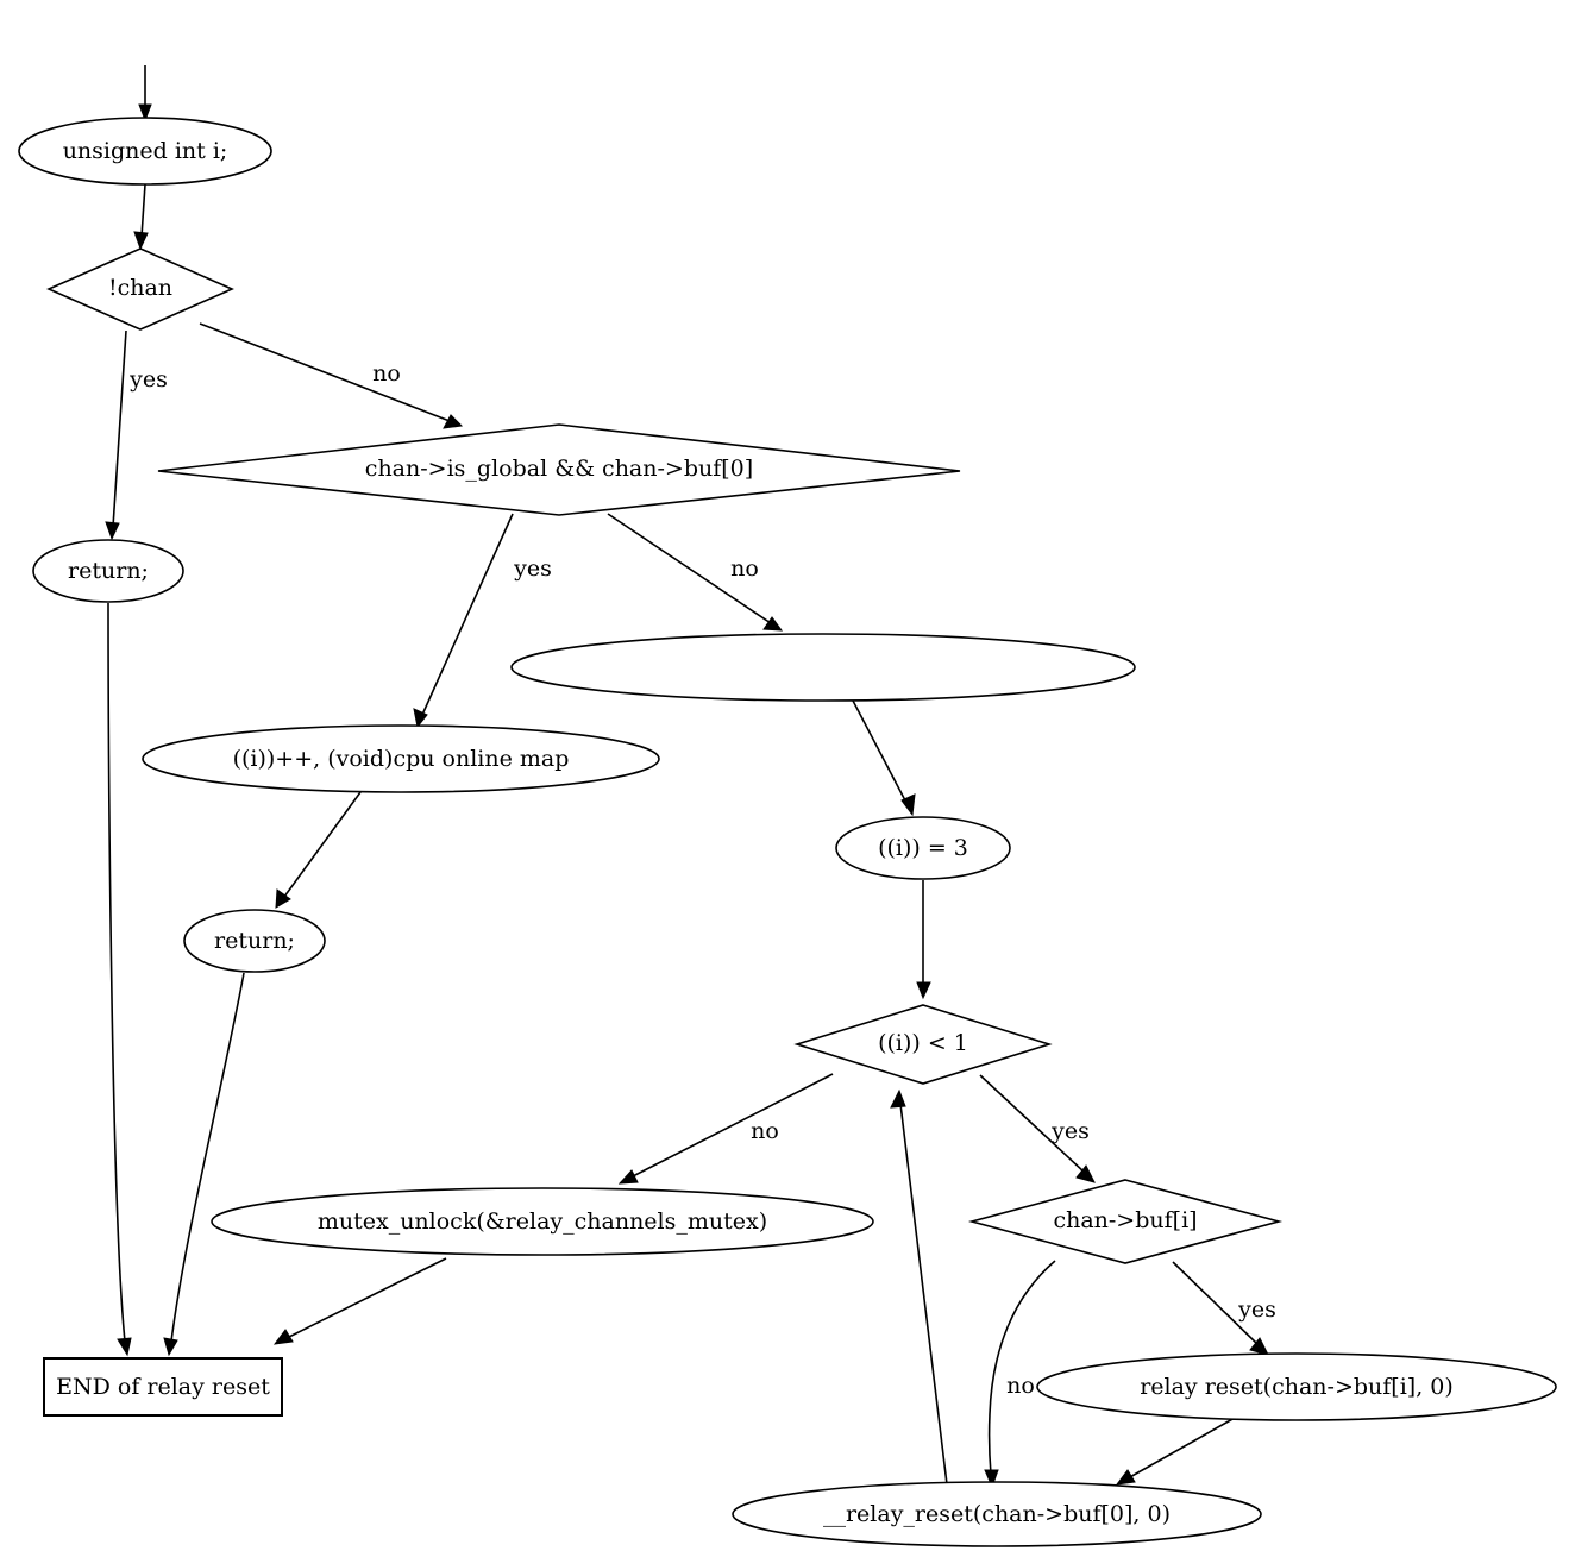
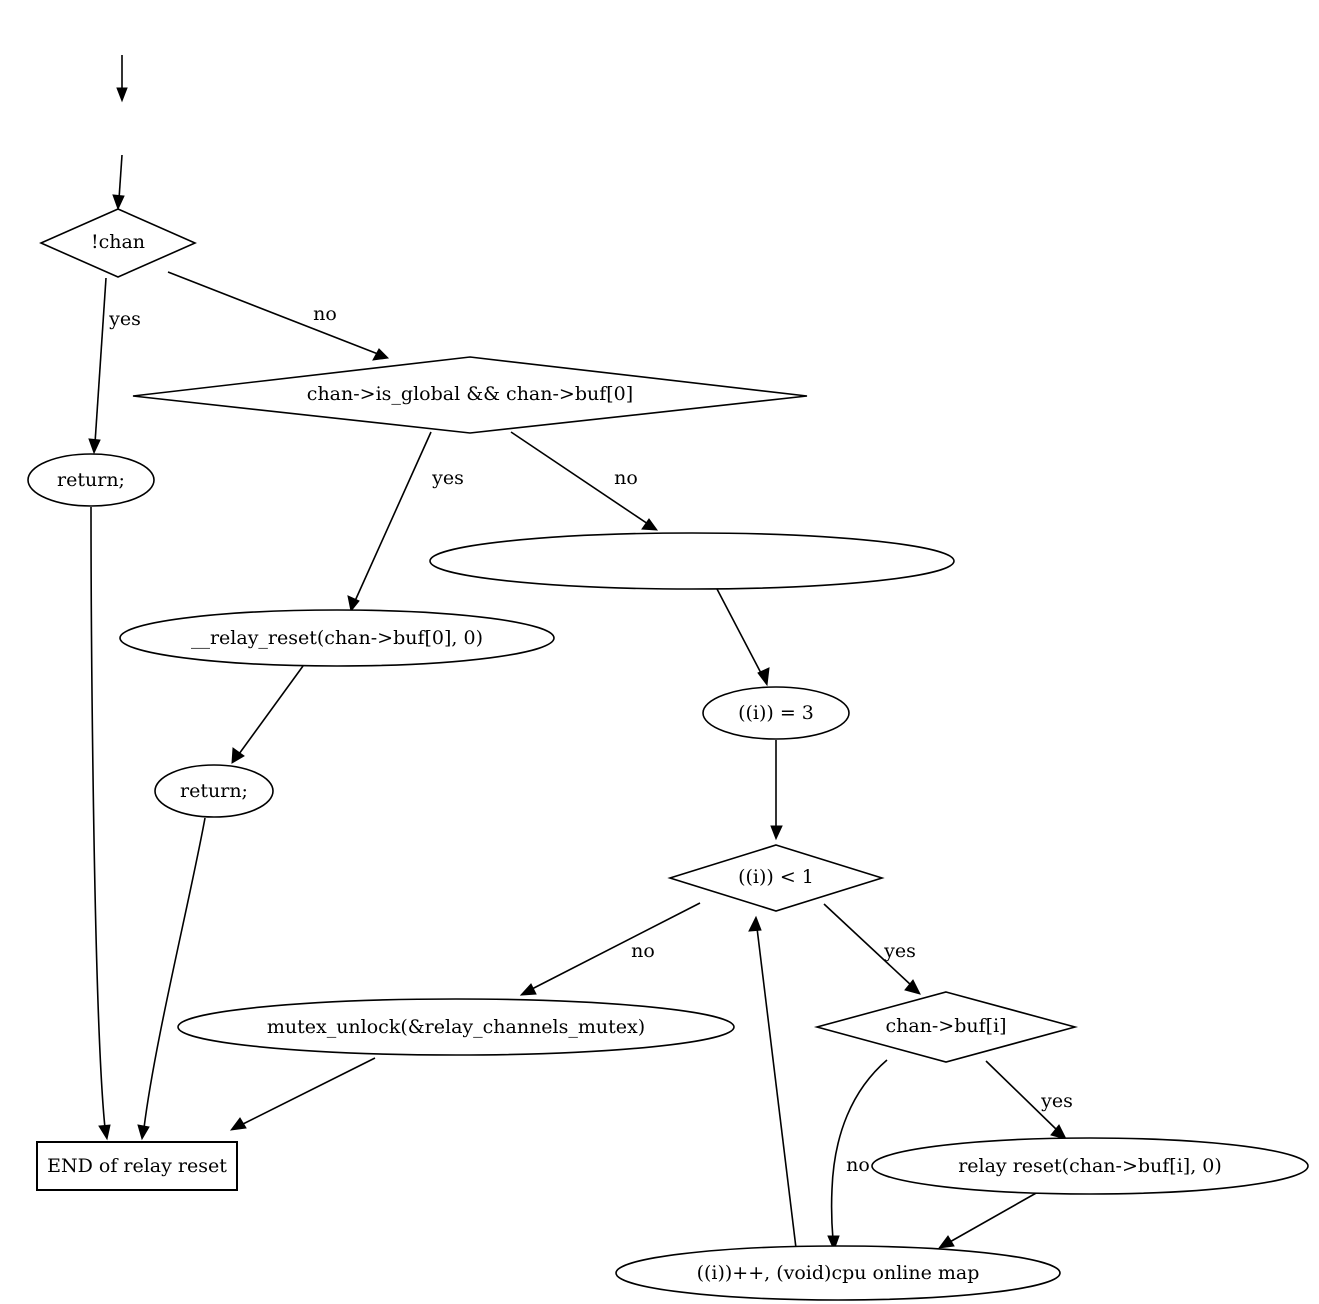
  yes
  no
  yes
  no
  no
  yes
  yes
  no
- unsigned int i;
  !chan
  chan->is_global && chan->buf[0]
  return;
- ((i))++, (void)cpu online map
+ __relay_reset(chan->buf[0], 0)
  ((i)) = 3
  return;
  ((i)) < 1
  chan->buf[i]
  mutex_unlock(&relay_channels_mutex)
  relay reset(chan->buf[i], 0)
  END of relay reset
- __relay_reset(chan->buf[0], 0)
+ ((i))++, (void)cpu online map
